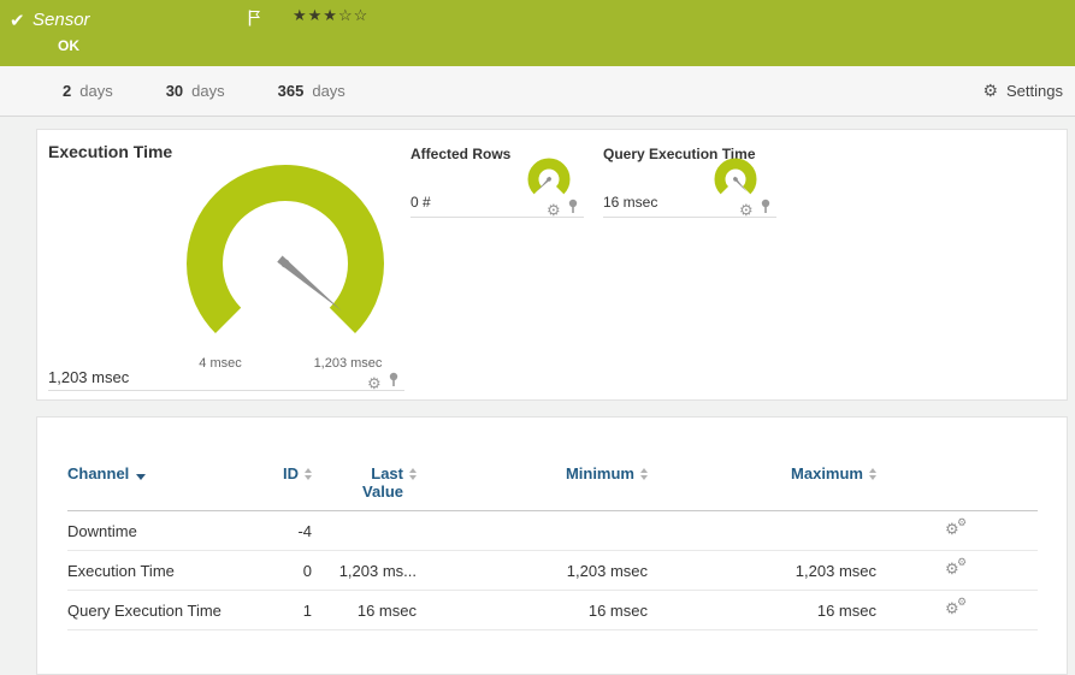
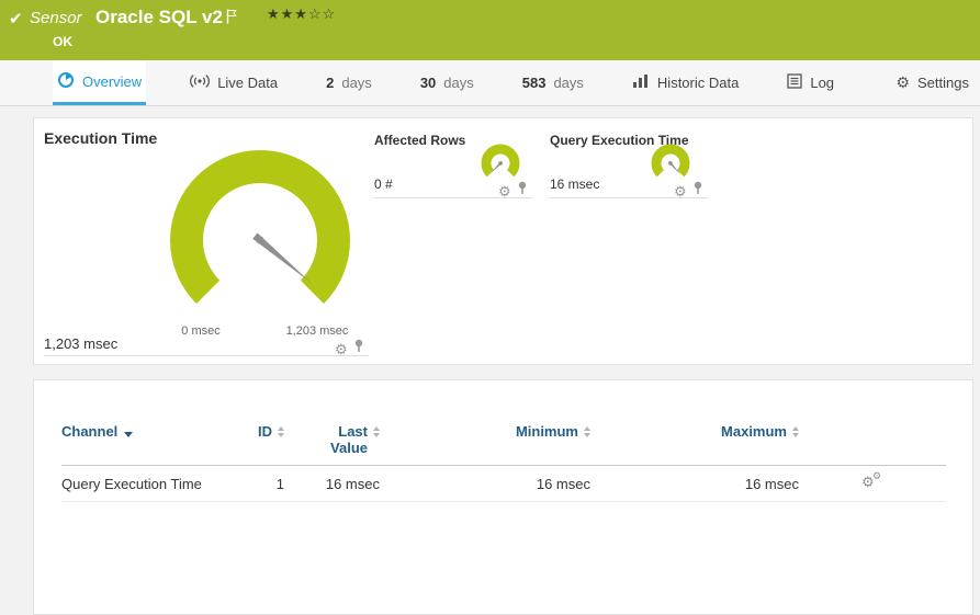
  ✔
  Sensor
+ Oracle SQL v2
  ★★★☆☆
  OK
+ Overview
+ Live Data
  2
  days
  30
  days
- 365
+ 583
  days
+ Historic Data
+ Log
  ⚙
  Settings
  Execution Time
- 4 msec
+ 0 msec
  1,203 msec
  1,203 msec
  ⚙
  Affected Rows
  0 #
  ⚙
  Query Execution Time
  16 msec
  ⚙
  Channel	ID	Last Value	Minimum	Maximum
- Downtime	-4				⚙⚙
- Execution Time	0	1,203 ms...	1,203 msec	1,203 msec	⚙⚙
  Query Execution Time	1	16 msec	16 msec	16 msec	⚙⚙
